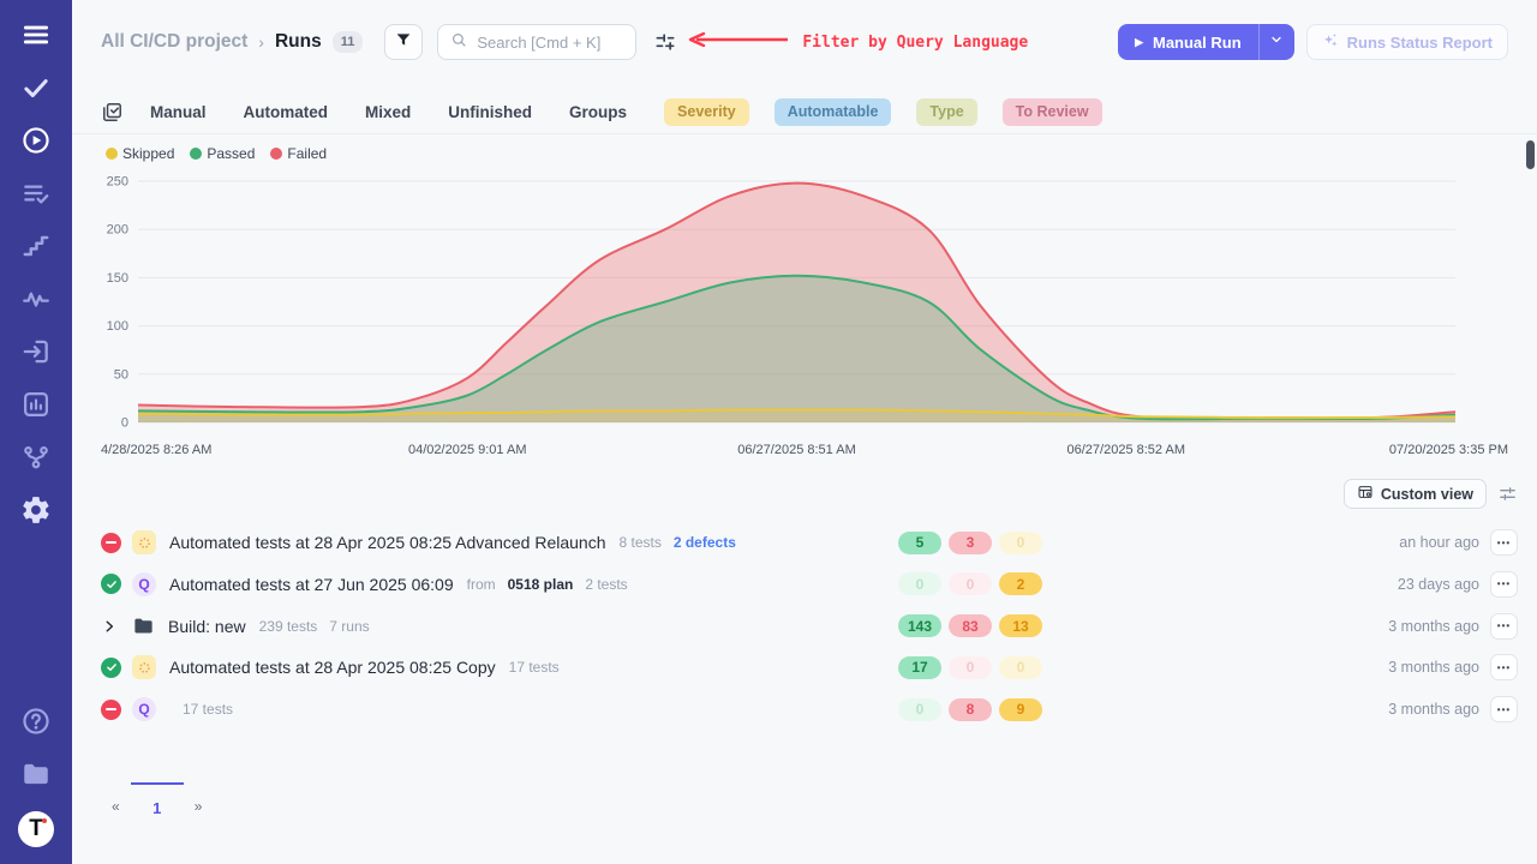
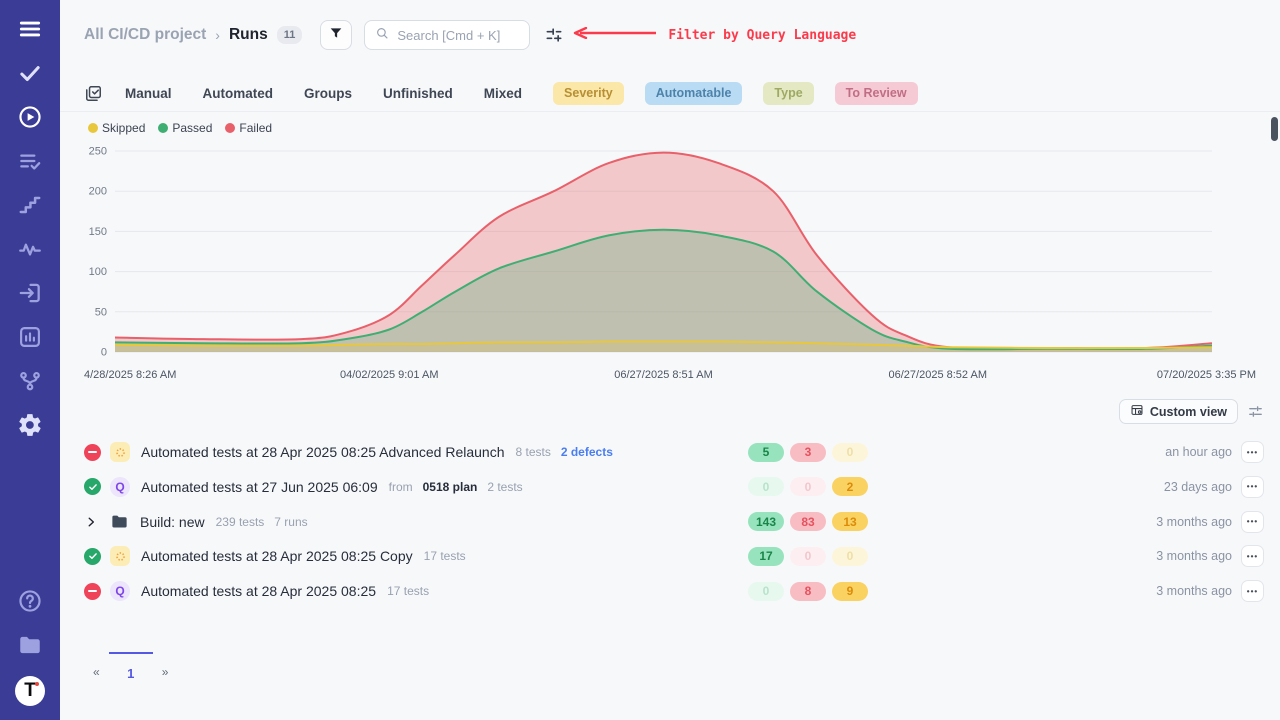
  T
  All CI/CD project
  ›
  Runs
  11
  Search [Cmd + K]
  Filter by Query Language
- ▶
- Manual Run
- Runs Status Report
  Manual
  Automated
- Mixed
+ Groups
  Unfinished
- Groups
+ Mixed
  Severity
  Automatable
  Type
  To Review
  Skipped
  Passed
  Failed
  0
  50
  100
  150
  200
  250
  4/28/2025 8:26 AM
  04/02/2025 9:01 AM
  06/27/2025 8:51 AM
  06/27/2025 8:52 AM
  07/20/2025 3:35 PM
  Custom view
  Automated tests at 28 Apr 2025 08:25 Advanced Relaunch
  8 tests
  2 defects
  5
  3
  0
  an hour ago
  •••
  Q
  Automated tests at 27 Jun 2025 06:09
  from
  0518 plan
  2 tests
  0
  0
  2
  23 days ago
  •••
  Build: new
  239 tests
  7 runs
  143
  83
  13
  3 months ago
  •••
  Automated tests at 28 Apr 2025 08:25 Copy
  17 tests
  17
  0
  0
  3 months ago
  •••
  Q
+ Automated tests at 28 Apr 2025 08:25
  17 tests
  0
  8
  9
  3 months ago
  •••
  «
  1
  »
